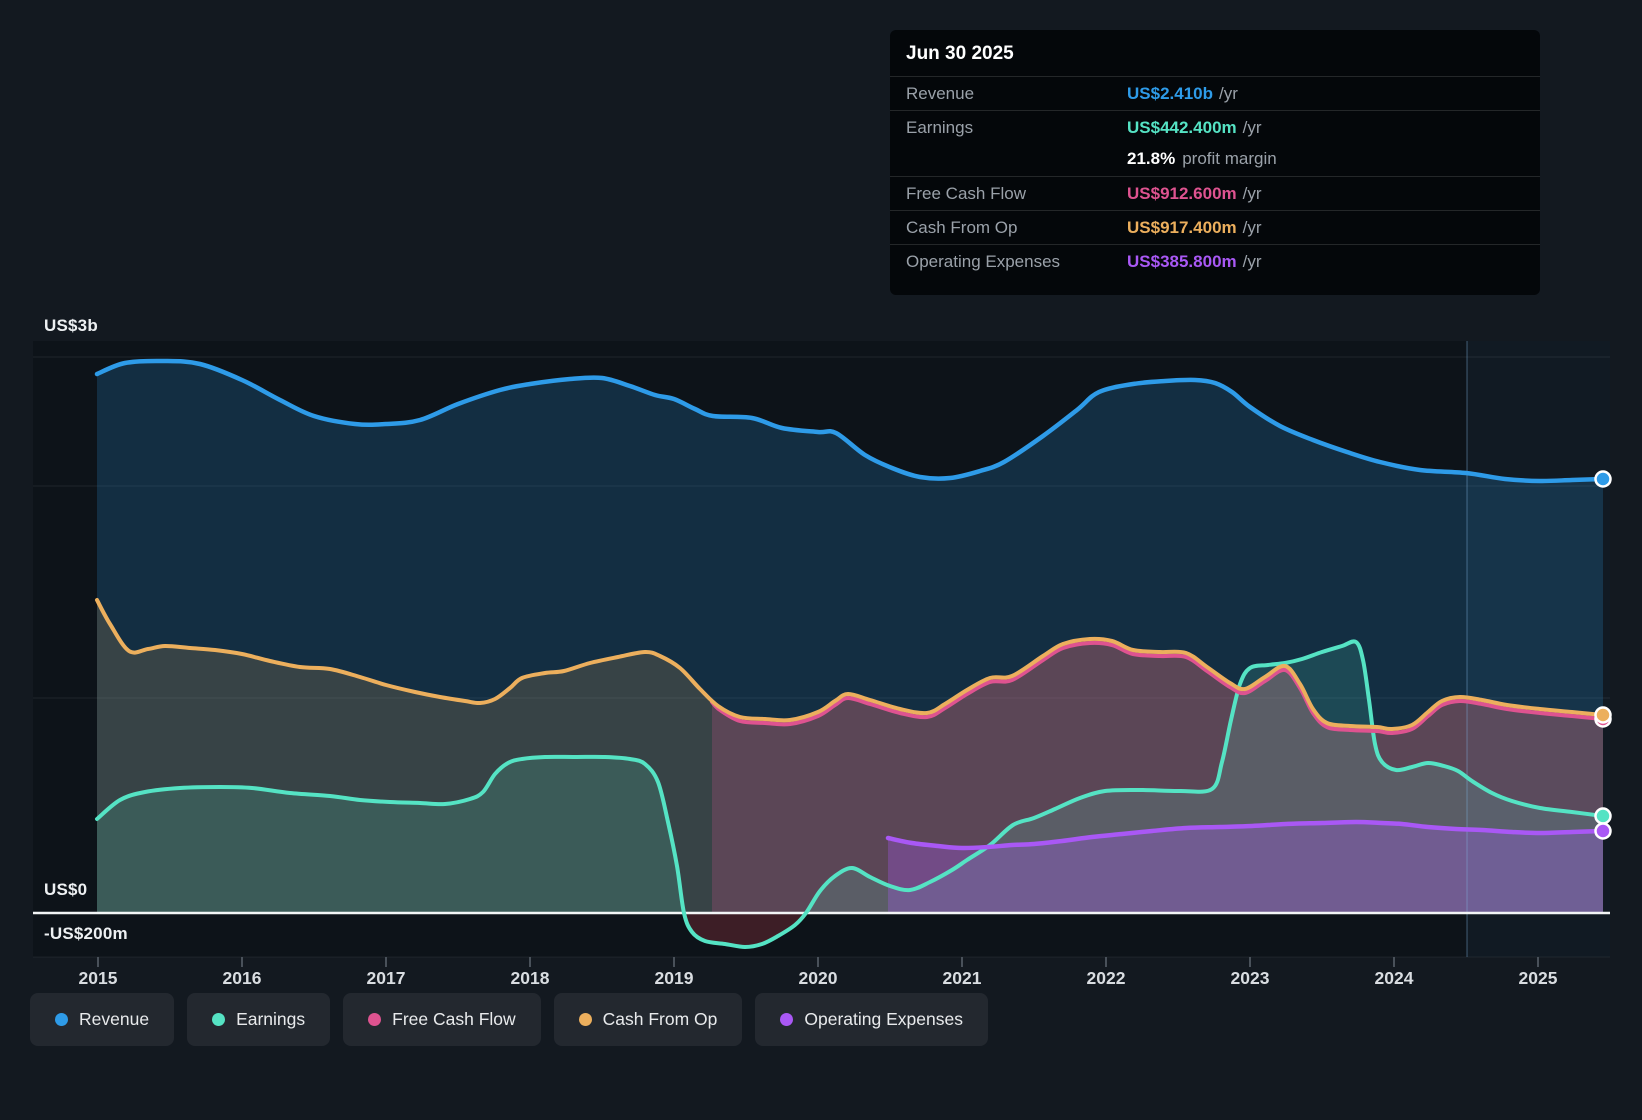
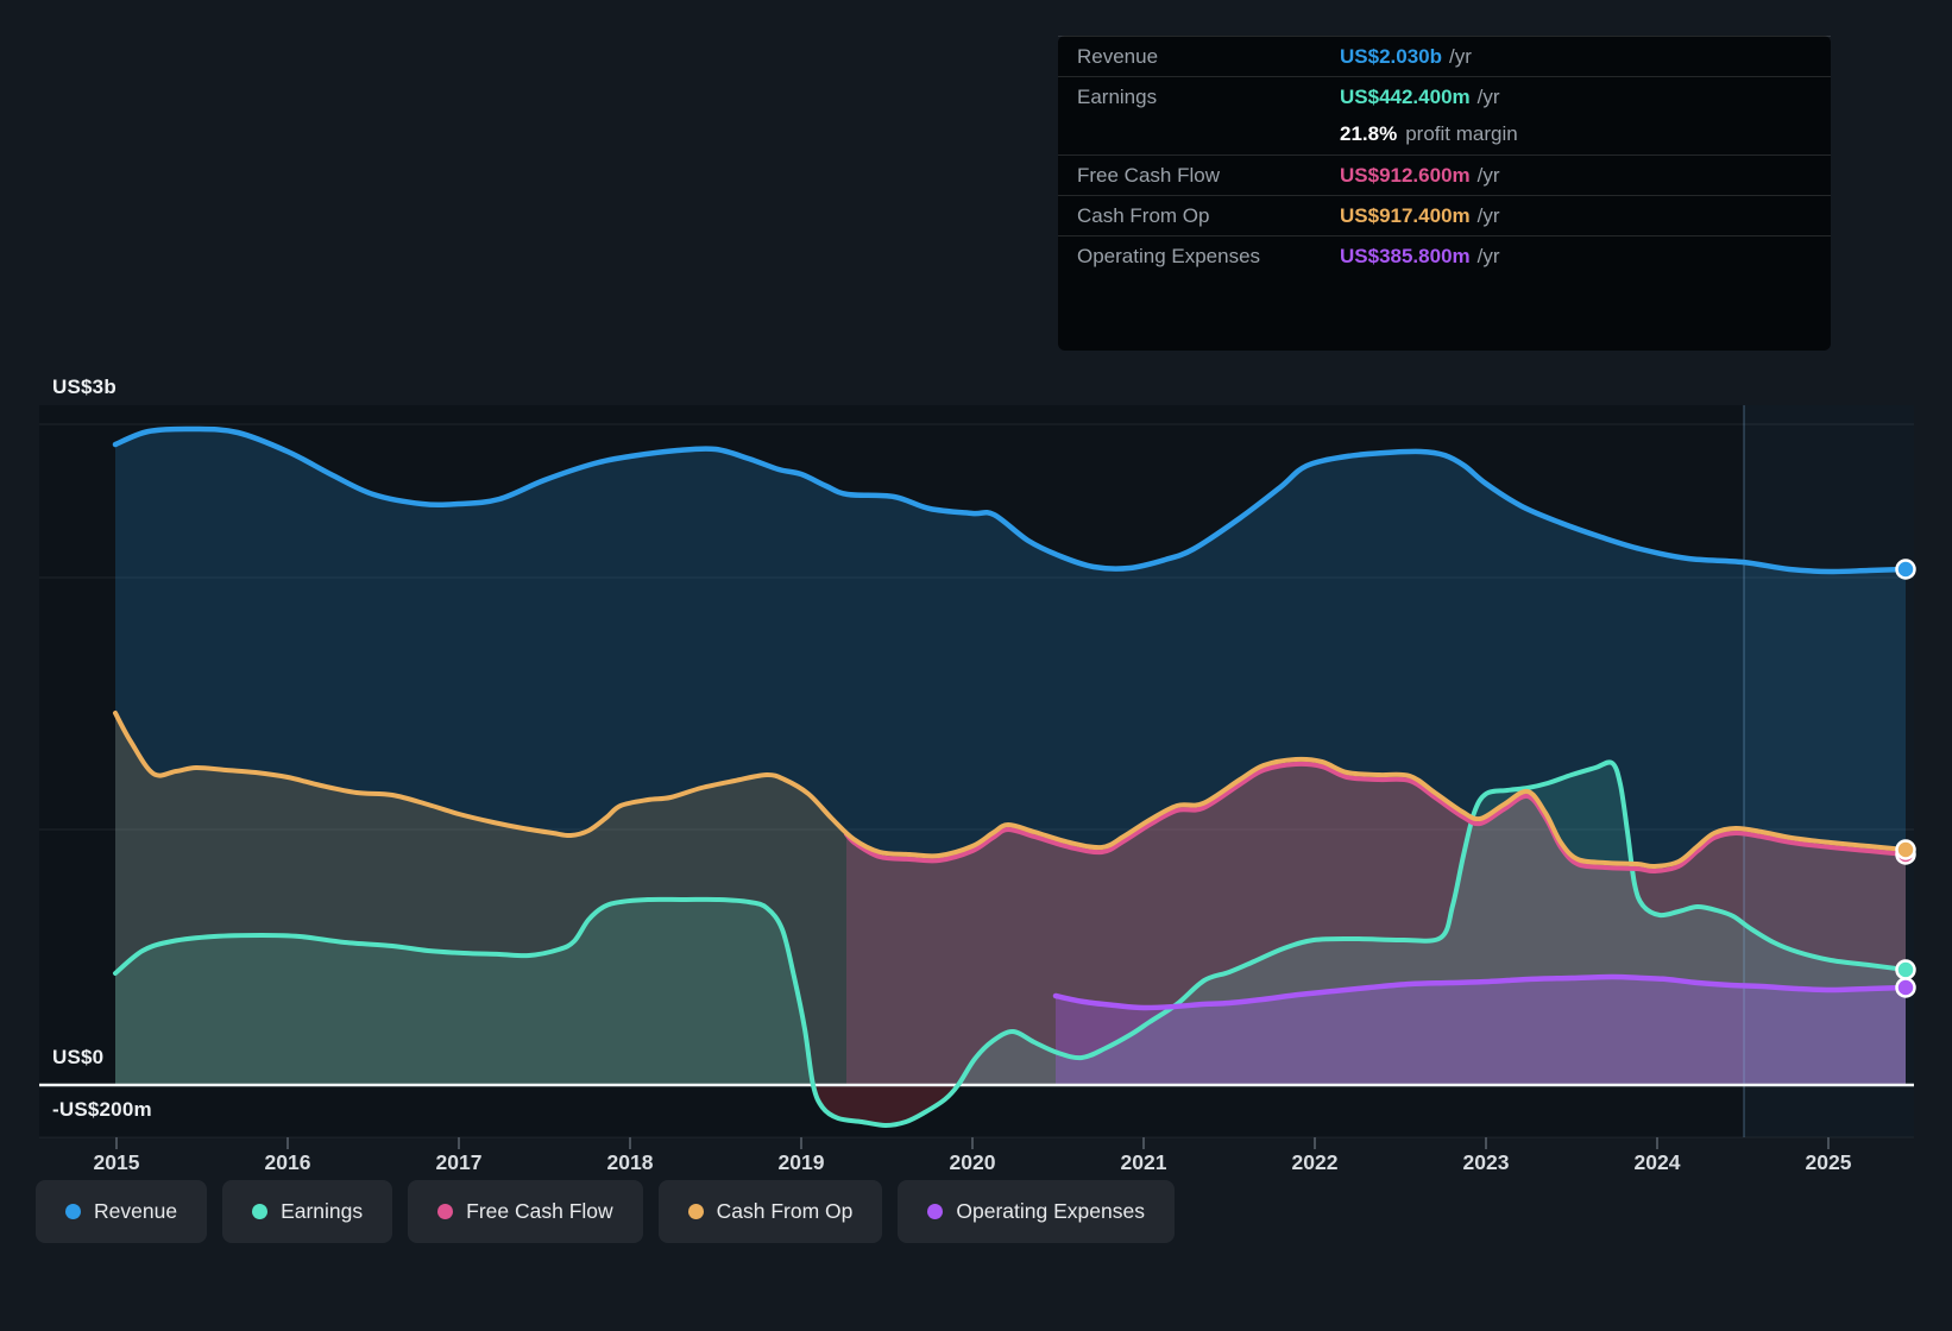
  US$3b
  US$0
  -US$200m
  2015
  2016
  2017
  2018
  2019
  2020
  2021
  2022
  2023
  2024
  2025
- Jun 30 2025
  Revenue
- US$2.410b /yr
+ US$2.030b /yr
  Earnings
  US$442.400m /yr
  21.8% profit margin
  Free Cash Flow
  US$912.600m /yr
  Cash From Op
  US$917.400m /yr
  Operating Expenses
  US$385.800m /yr
  Revenue
  Earnings
  Free Cash Flow
  Cash From Op
  Operating Expenses
